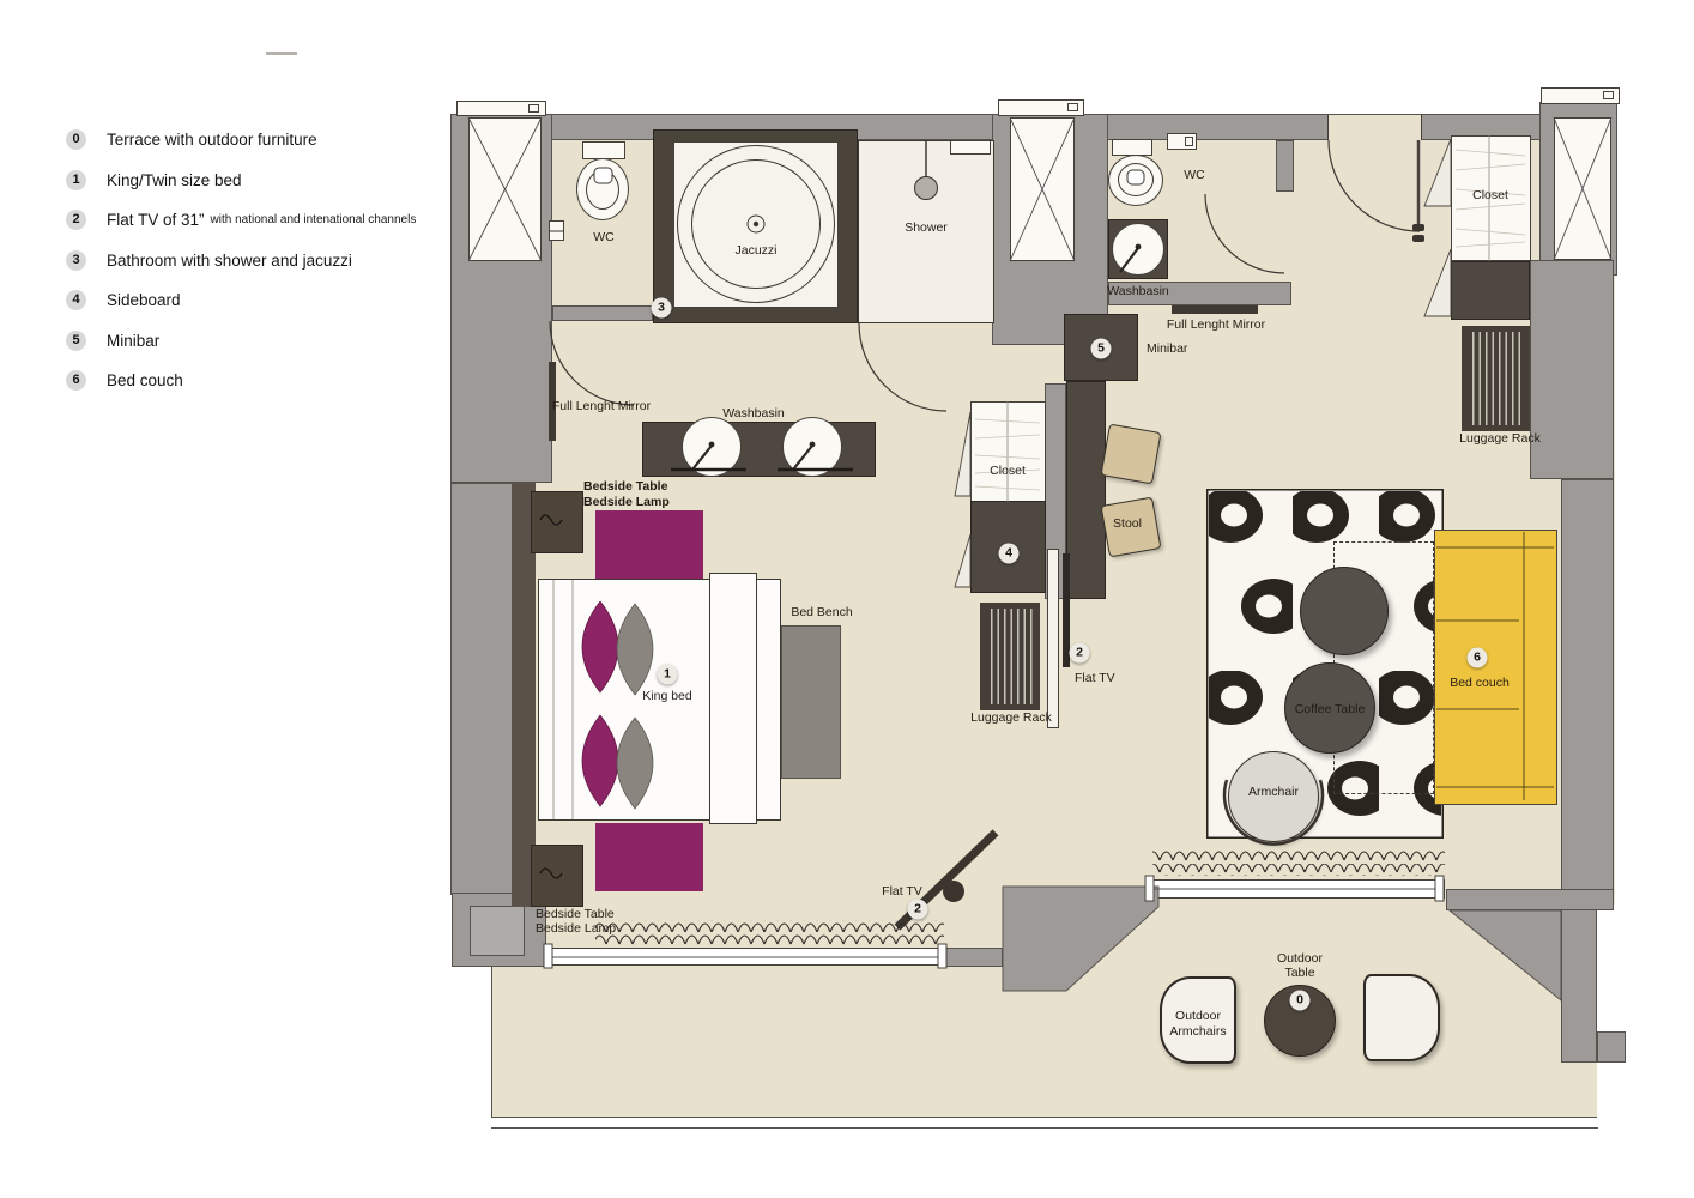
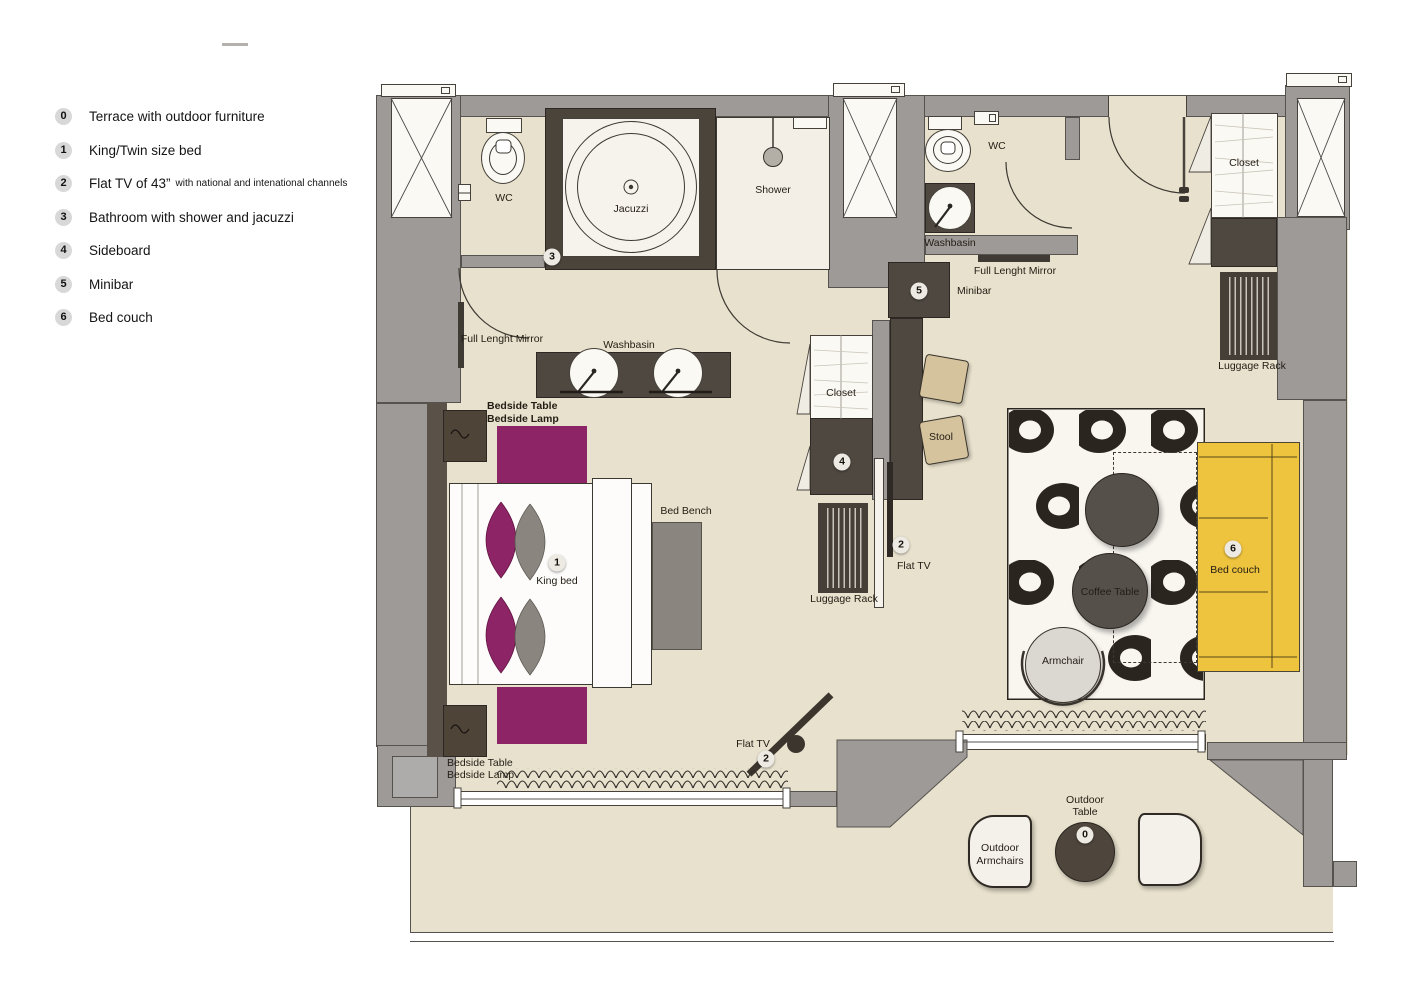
  0
  Terrace with outdoor furniture
  1
  King/Twin size bed
  2
- Flat TV of 31”
+ Flat TV of 43”
  with national and intenational channels
  3
  Bathroom with shower and jacuzzi
  4
  Sideboard
  5
  Minibar
  6
  Bed couch
  3
  5
  4
  2
  1
  6
  2
  0
  WC
  Jacuzzi
  Shower
  Washbasin
  Full Lenght Mirror
  Bedside Table
  Bedside Lamp
  Bedside Table
  Bedside Lamp
  King bed
  Bed Bench
  Luggage Rack
  Flat TV
  Stool
  Closet
  Minibar
  WC
  Washbasin
  Full Lenght Mirror
  Closet
  Luggage Rack
  Coffee Table
  Armchair
  Bed couch
  Flat TV
  Outdoor
  Armchairs
  Outdoor
  Table
